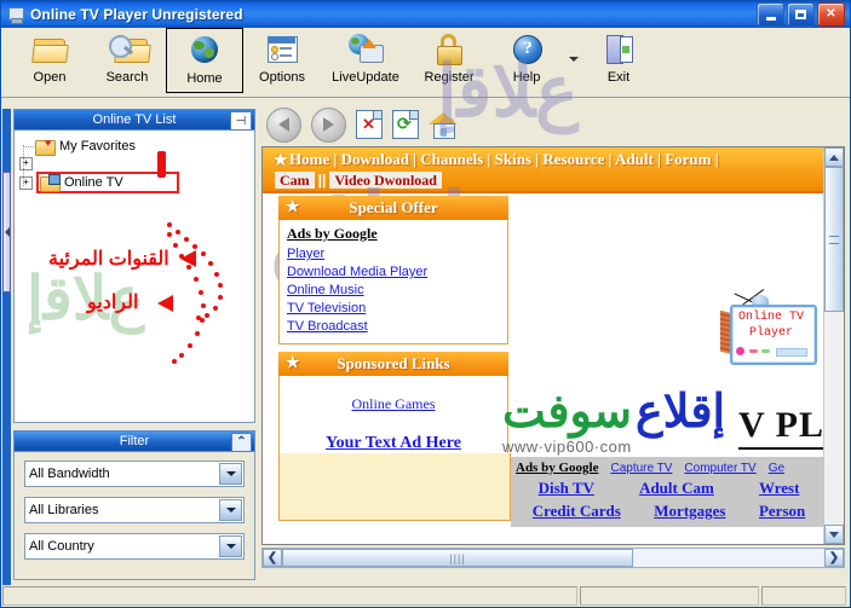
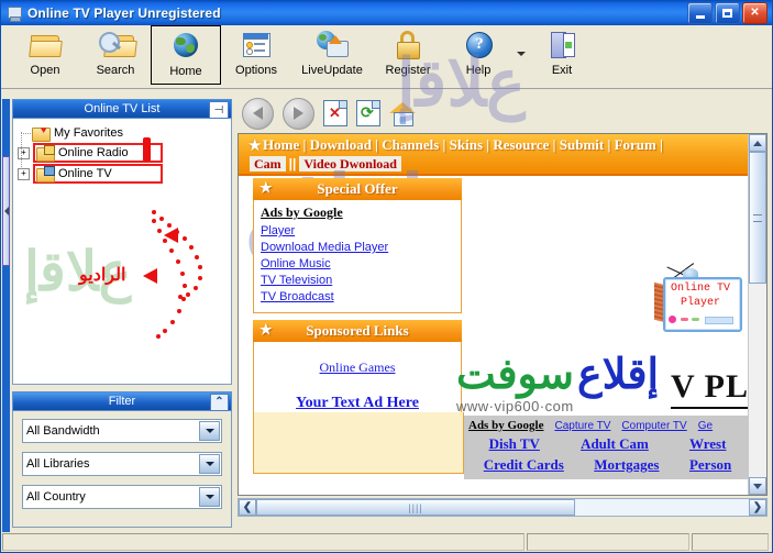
  Online TV Player Unregistered
  ✕
  Open
  Search
  Home
  Options
  LiveUpdate
  Register
  ?
  Help
  Exit
  Online TV List
  ⊣
  ♥
  My Favorites
  +
+ Online Radio
  +
  Online TV
  ﻉﻼﻗﺇ
- القنوات المرئية
  الراديو
  Filter
  ⌃
  All Bandwidth
  All Libraries
  All Country
  ✕
  ⟳
  ★
- Home | Download | Channels | Skins | Resource | Adult | Forum |
+ Home | Download | Channels | Skins | Resource | Submit | Forum |
  Cam
  ||
  Video Dwonload
  ★
  Special Offer
  Ads by Google
  Player
  Download Media Player
  Online Music
  TV Television
  TV Broadcast
  ★
  Sponsored Links
  Online Games
  Your Text Ad Here
  Online TV
  Player
  V PL
  إقلاع سوفت
  www·vip600·com
  Ads by Google
  Capture TV
  Computer TV
  Ge
  Dish TV
  Adult Cam
  Wrest
  Credit Cards
  Mortgages
  Person
  ❮
  ||||
  ❯
  ﻉﻼﻗﺇ
